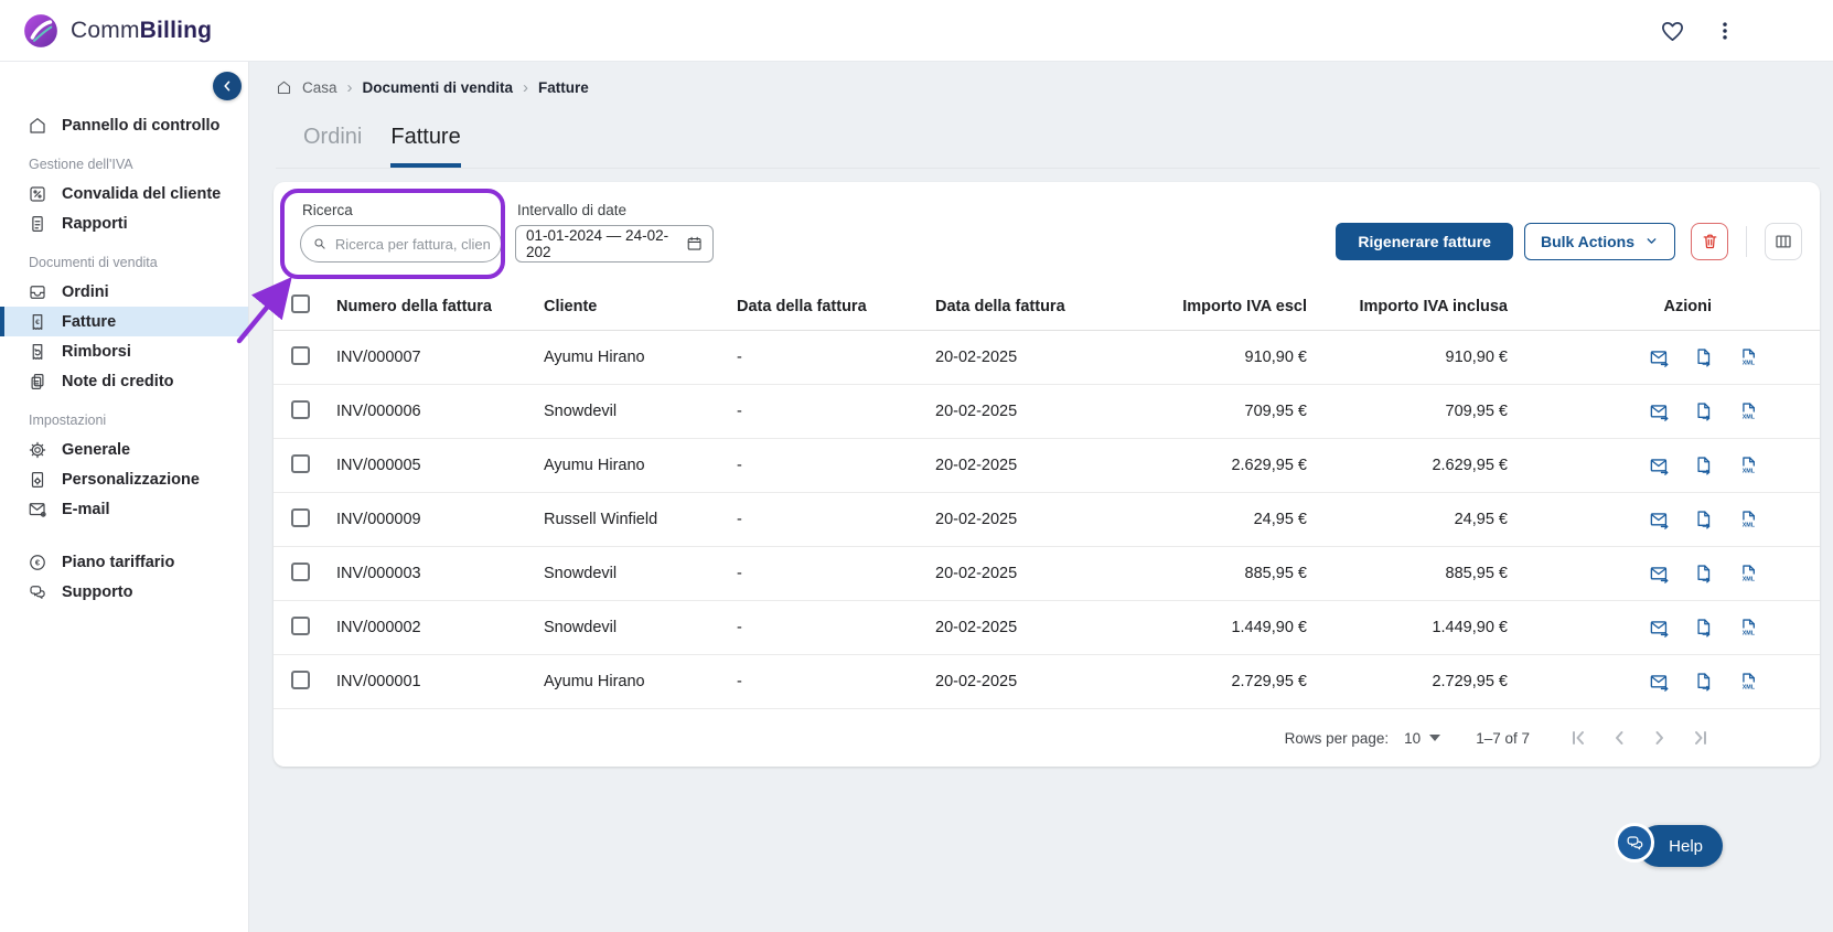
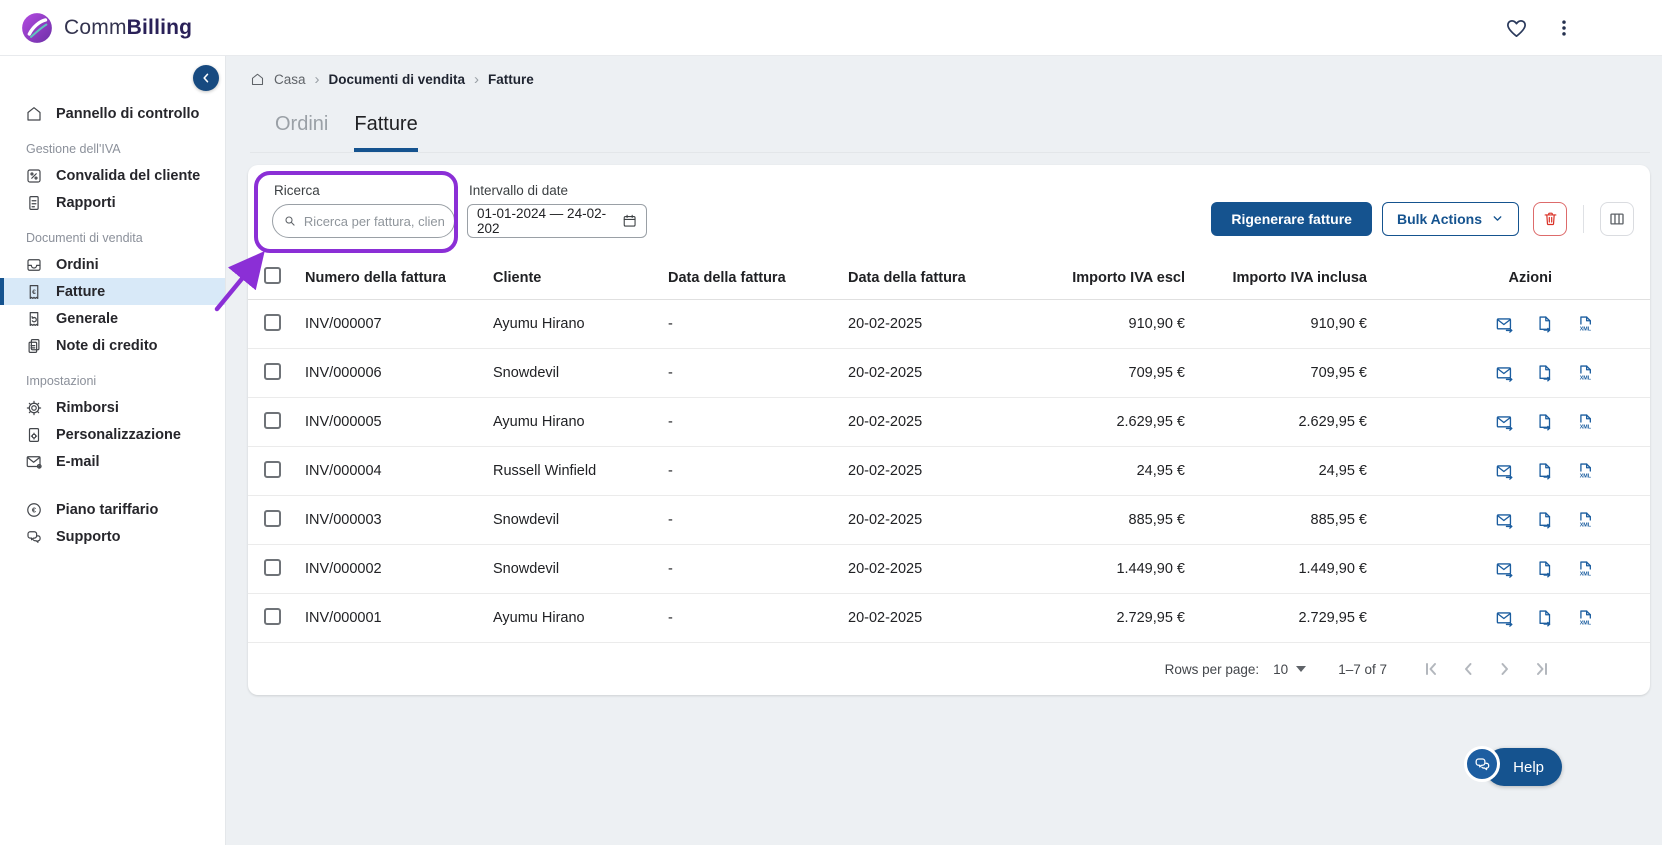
  CommBilling
  Pannello di controllo
  Gestione dell'IVA
  Convalida del cliente
  Rapporti
  Documenti di vendita
  Ordini
  Fatture
- Rimborsi
+ Generale
  Note di credito
  Impostazioni
- Generale
+ Rimborsi
  Personalizzazione
  E-mail
  €
  Piano tariffario
  Supporto
  Casa
  ›
  Documenti di vendita
  ›
  Fatture
  Ordini
  Fatture
  Ricerca
  Ricerca per fattura, clien
  Intervallo di date
  01-01-2024 — 24-02-202
  Rigenerare fatture
  Bulk Actions
  Numero della fattura
  Cliente
  Data della fattura
  Data della fattura
  Importo IVA escl
  Importo IVA inclusa
  Azioni
  INV/000007
  Ayumu Hirano
  -
  20-02-2025
  910,90 €
  910,90 €
  INV/000006
  Snowdevil
  -
  20-02-2025
  709,95 €
  709,95 €
  INV/000005
  Ayumu Hirano
  -
  20-02-2025
  2.629,95 €
  2.629,95 €
- INV/000009
+ INV/000004
  Russell Winfield
  -
  20-02-2025
  24,95 €
  24,95 €
  INV/000003
  Snowdevil
  -
  20-02-2025
  885,95 €
  885,95 €
  INV/000002
  Snowdevil
  -
  20-02-2025
  1.449,90 €
  1.449,90 €
  INV/000001
  Ayumu Hirano
  -
  20-02-2025
  2.729,95 €
  2.729,95 €
  Rows per page:
  10
  1–7 of 7
  Help
